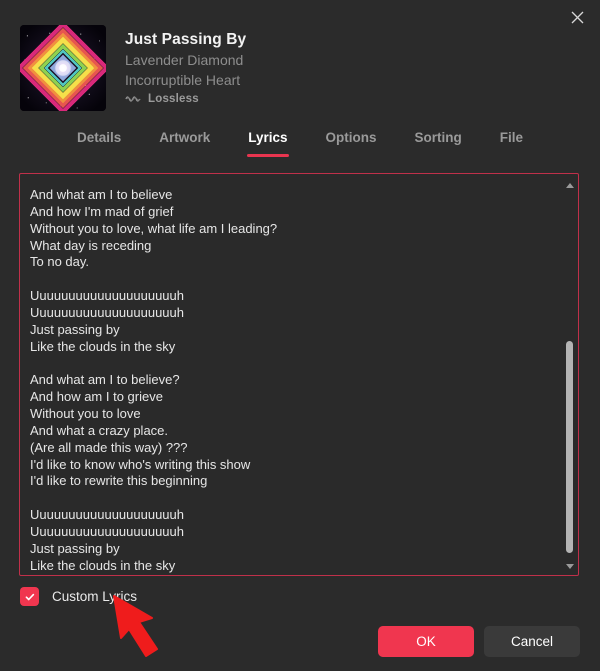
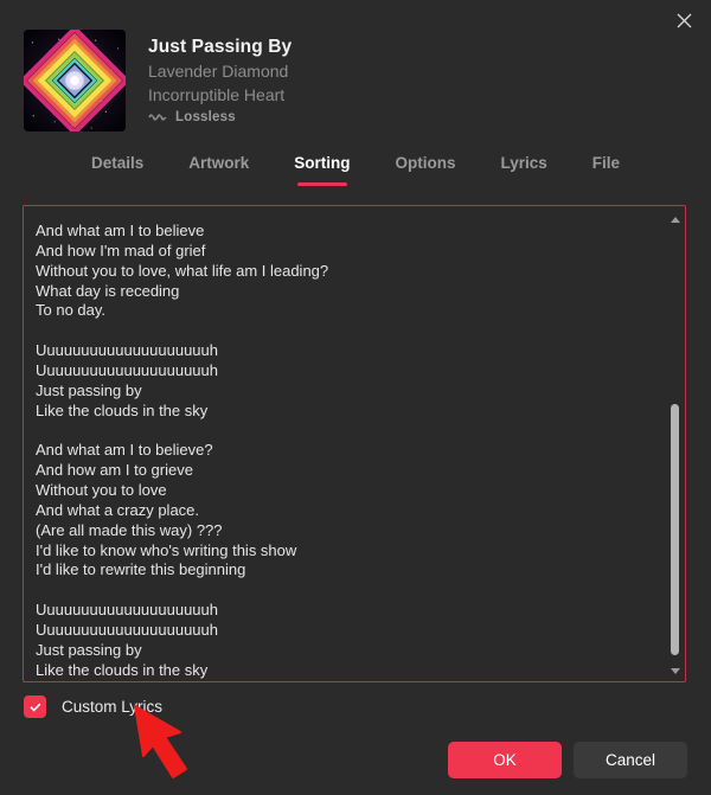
  Just Passing By
  Lavender Diamond
  Incorruptible Heart
  Lossless
  Details
  Artwork
- Lyrics
+ Sorting
  Options
- Sorting
+ Lyrics
  File
  And what am I to believe
  And how I'm mad of grief
  Without you to love, what life am I leading?
  What day is receding
  To no day.
  Uuuuuuuuuuuuuuuuuuuuh
  Uuuuuuuuuuuuuuuuuuuuh
  Just passing by
  Like the clouds in the sky
  And what am I to believe?
  And how am I to grieve
  Without you to love
  And what a crazy place.
  (Are all made this way) ???
  I'd like to know who's writing this show
  I'd like to rewrite this beginning
  Uuuuuuuuuuuuuuuuuuuuh
  Uuuuuuuuuuuuuuuuuuuuh
  Just passing by
  Like the clouds in the sky
  Custom Lyrics
  OK
  Cancel
